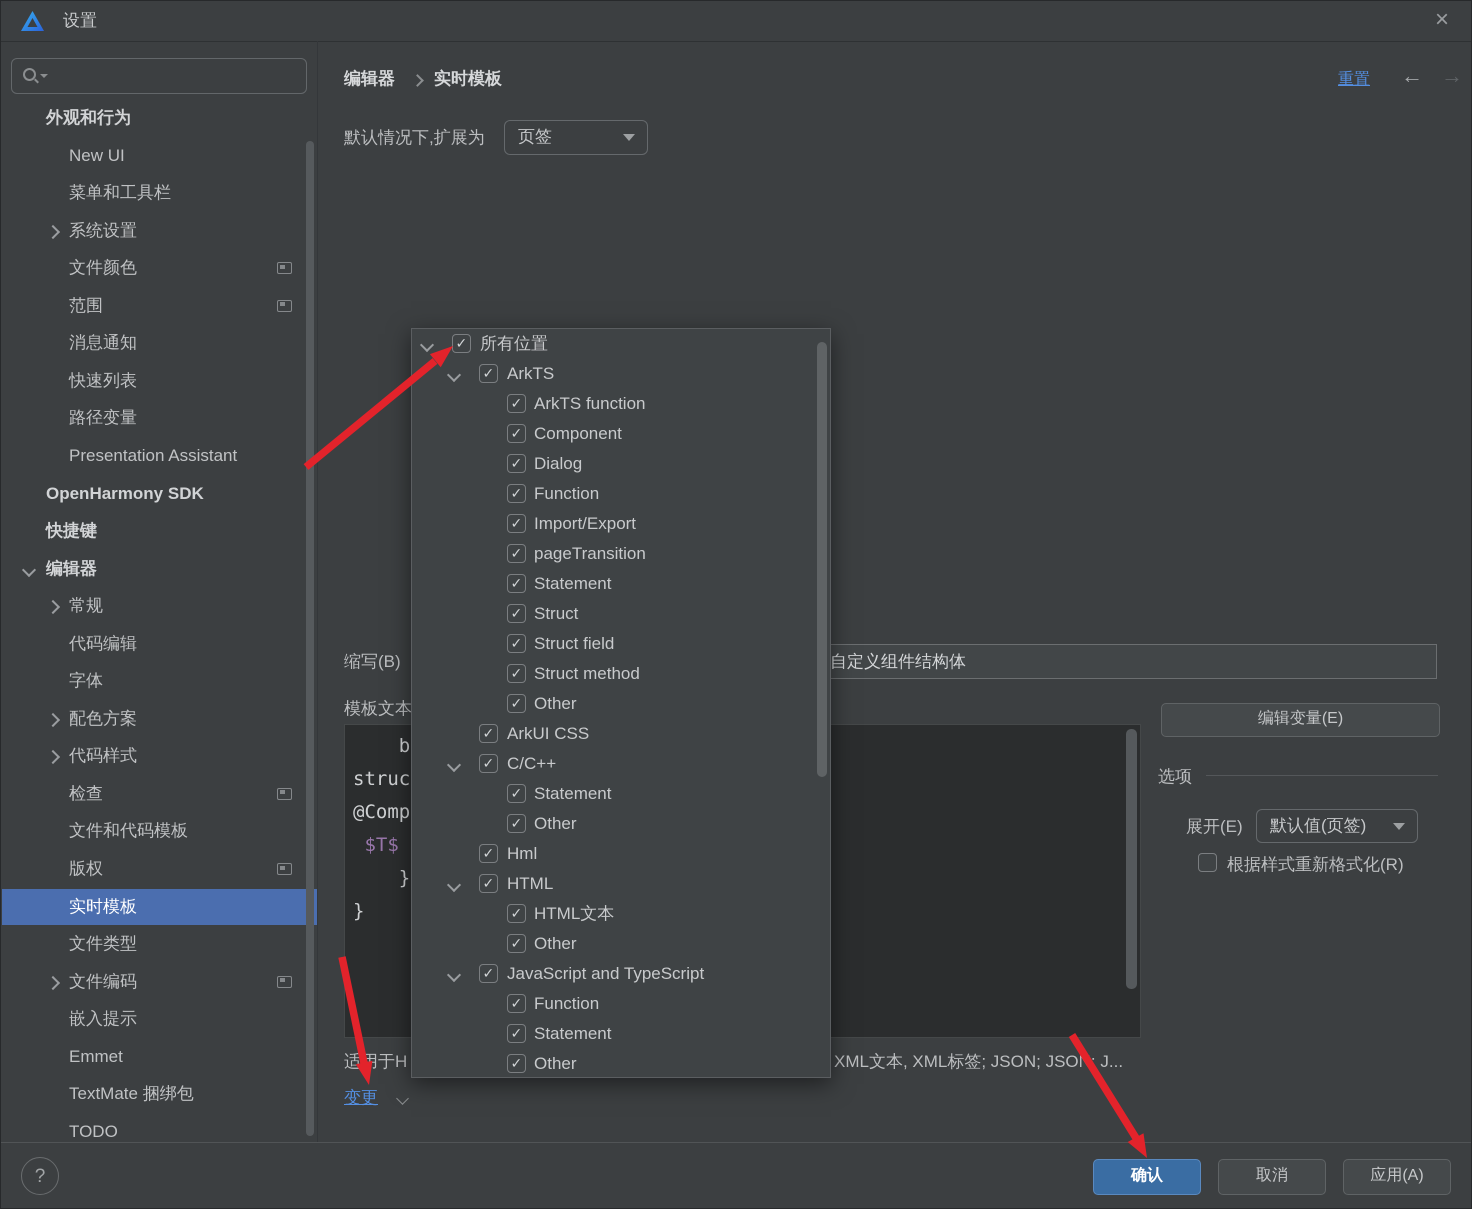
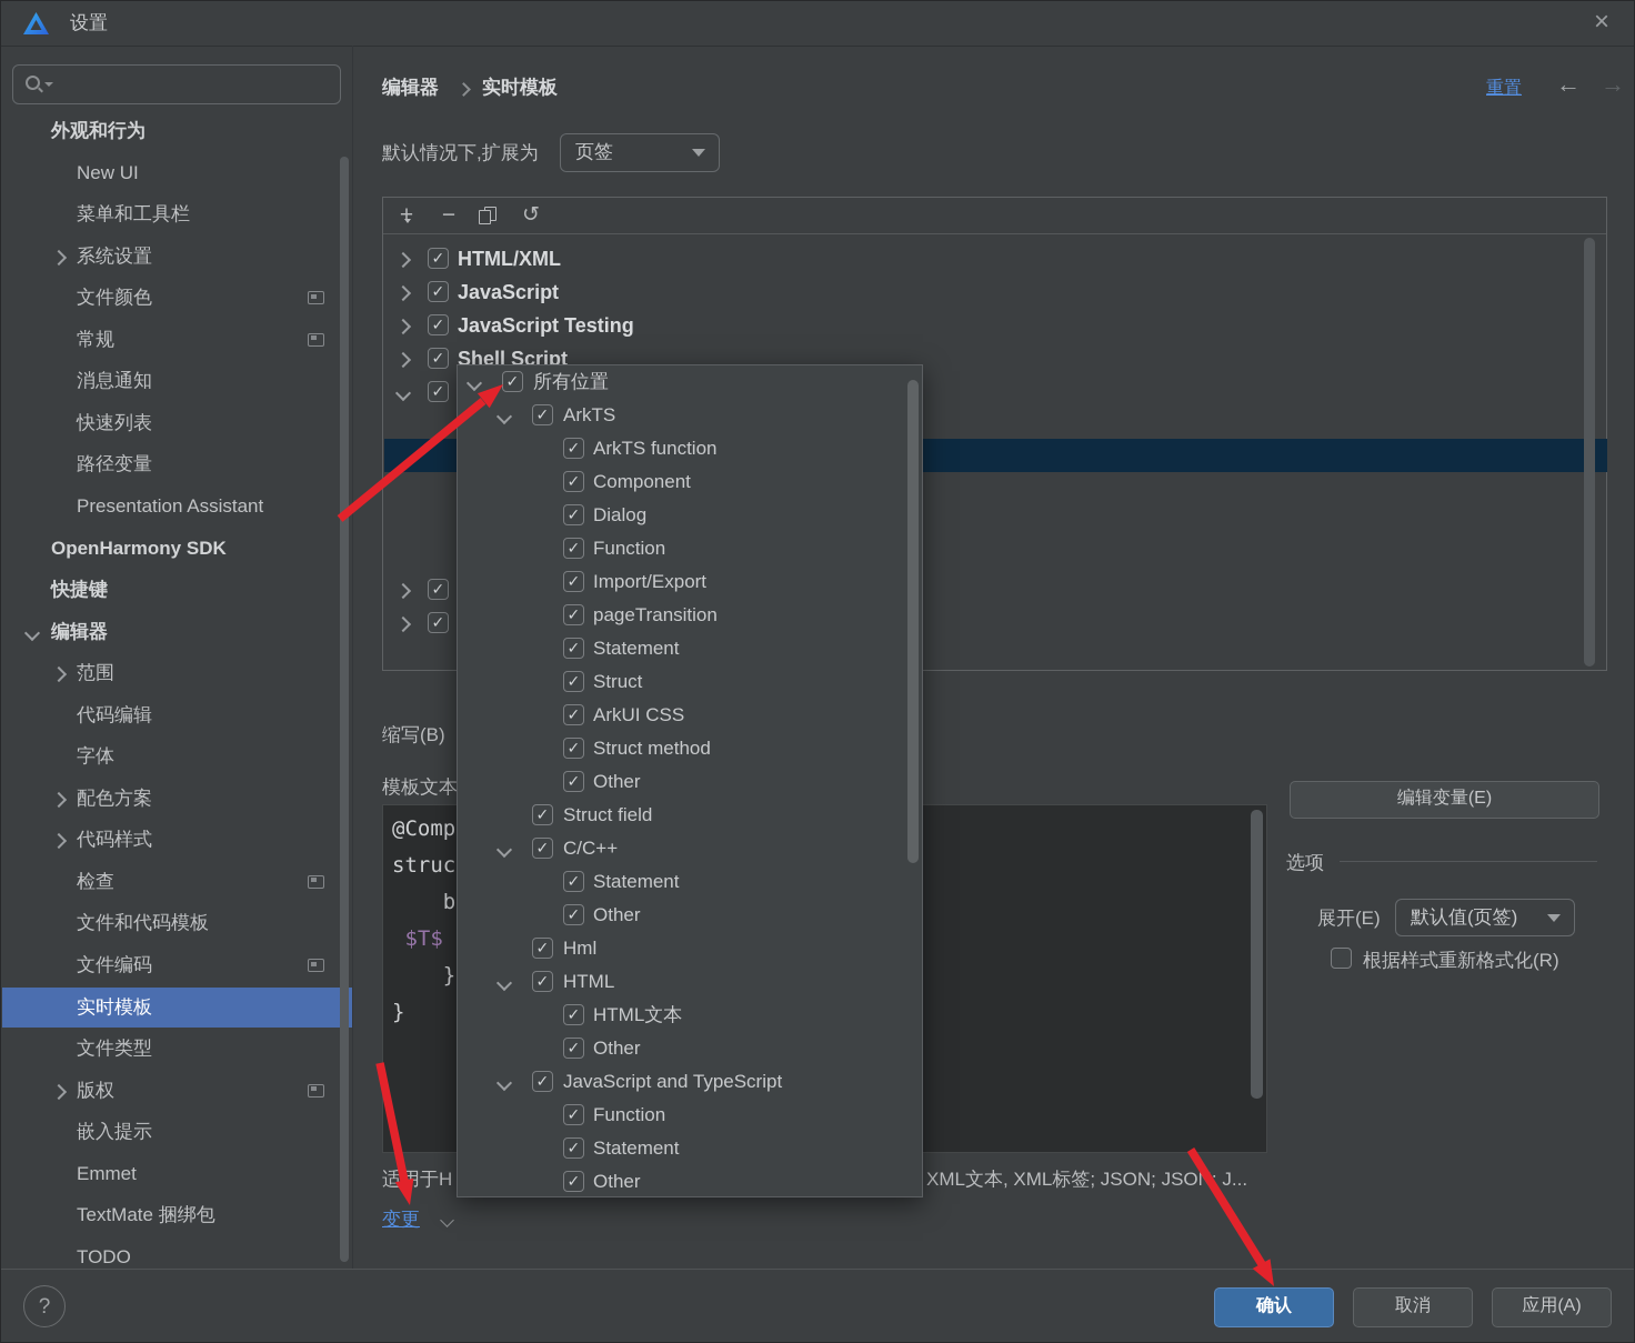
  设置
  ×
  外观和行为
  New UI
  菜单和工具栏
  系统设置
  文件颜色
- 范围
+ 常规
  消息通知
  快速列表
  路径变量
  Presentation Assistant
  OpenHarmony SDK
  快捷键
  编辑器
- 常规
+ 范围
  代码编辑
  字体
  配色方案
  代码样式
  检查
  文件和代码模板
- 版权
+ 文件编码
  实时模板
  文件类型
- 文件编码
+ 版权
  嵌入提示
  Emmet
  TextMate 捆绑包
  TODO
  编辑器
  实时模板
  重置
  ←
  →
  默认情况下,扩展为
  页签
+ +
+ −
+ ↺
+ HTML/XML
+ JavaScript
+ JavaScript Testing
+ Shell Script
  缩写(B)
- 自定义组件结构体
- b
+ @Comp
  struc
- @Comp
+ b
  $T$
  }
  }
  编辑变量(E)
  选项
  展开(E)
  默认值(页签)
  根据样式重新格式化(R)
  适于H
  XML文本, XML标签; JSON; JSO: J...
  变更
  所有位置
  ArkTS
  ArkTS function
  Component
  Dialog
  Function
  Import/Export
  pageTransition
  Statement
  Struct
- Struct field
+ ArkUI CSS
  Struct method
  Other
- ArkUI CSS
+ Struct field
  C/C++
  Statement
  Other
  Hml
  HTML
  HTML文本
  Other
  JavaScript and TypeScript
  Function
  Statement
  Other
  ?
  确认
  取消
  应用(A)
